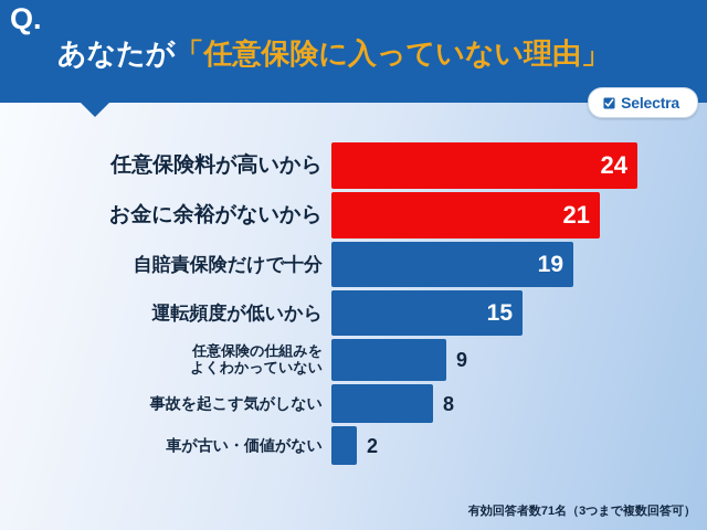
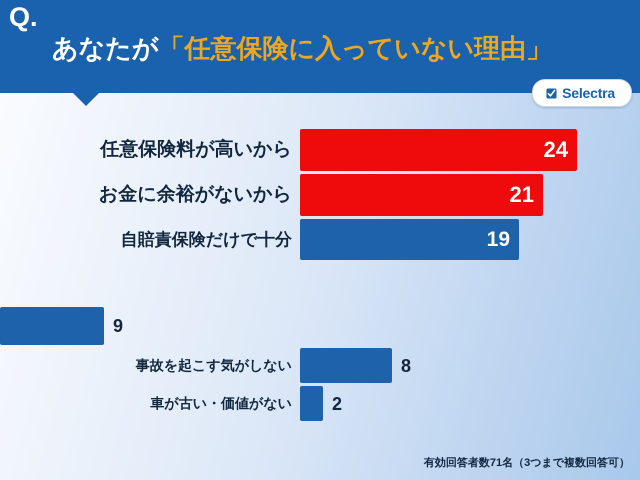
  Q.
  あなたが「任意保険に入っていない理由」
  Selectra
  任意保険料が高いから
  24
  お金に余裕がないから
  21
  自賠責保険だけで十分
  19
- 運転頻度が低いから
- 15
- 任意保険の仕組みを
- よくわかっていない
  9
  事故を起こす気がしない
  8
  車が古い・価値がない
  2
  有効回答者数71名（3つまで複数回答可）
